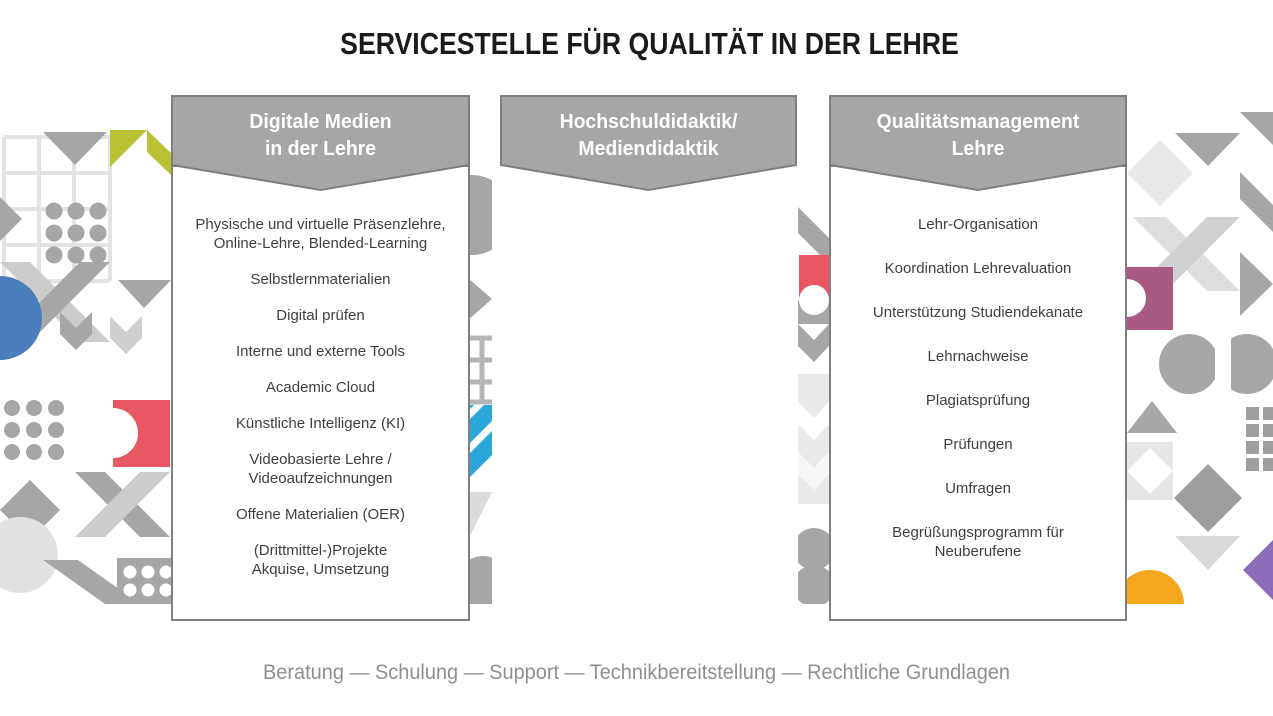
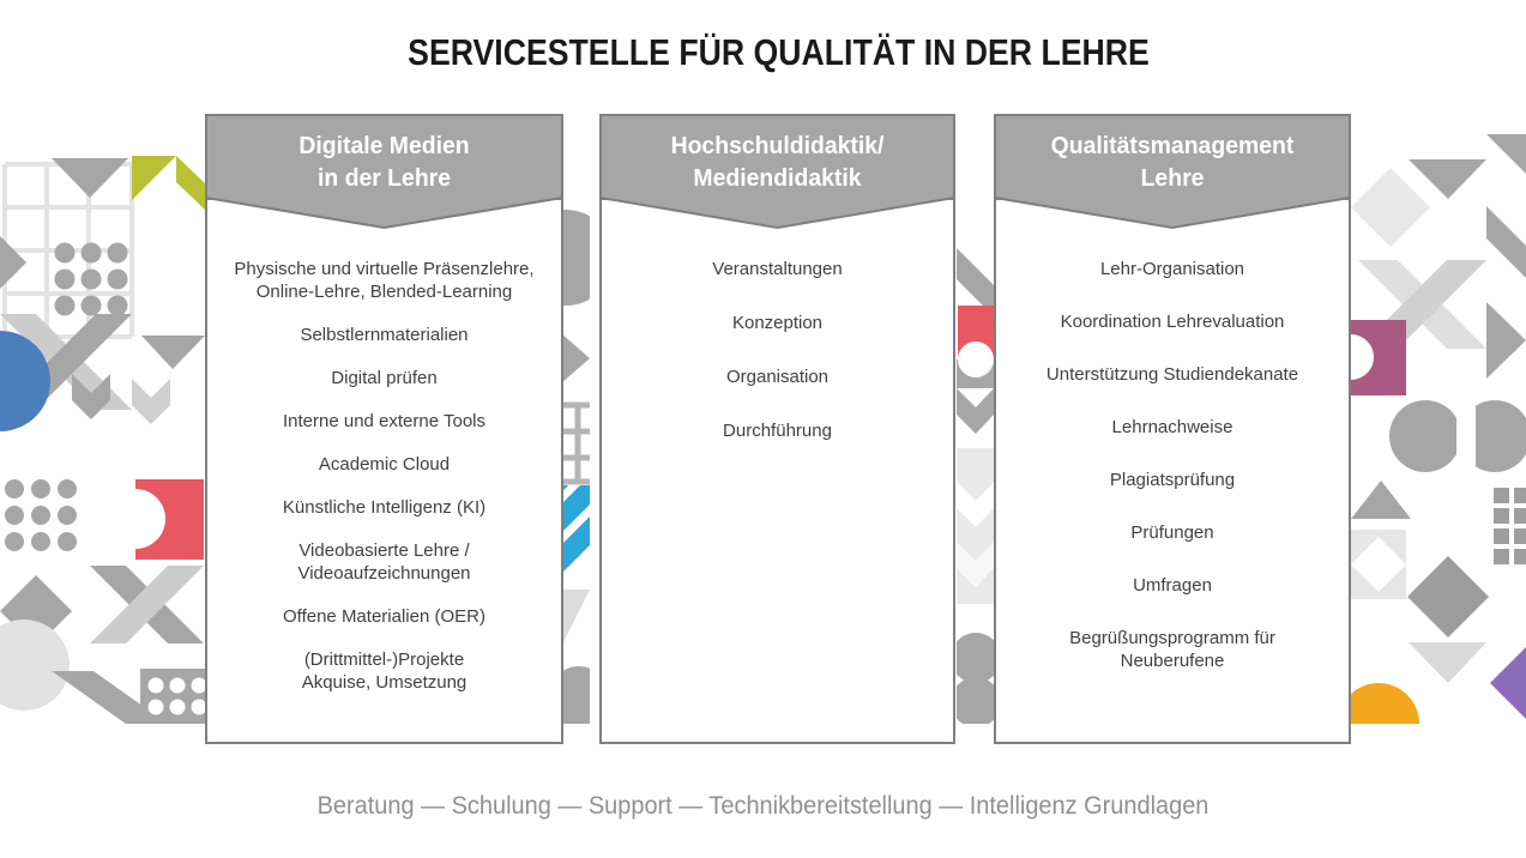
  SERVICESTELLE FÜR QUALITÄT IN DER LEHRE
  Digitale Medien
  in der Lehre
  Physische und virtuelle Präsenzlehre,
  Online-Lehre, Blended-Learning
  Selbstlernmaterialien
  Digital prüfen
  Interne und externe Tools
  Academic Cloud
  Künstliche Intelligenz (KI)
  Videobasierte Lehre /
  Videoaufzeichnungen
  Offene Materialien (OER)
  (Drittmittel-)Projekte
  Akquise, Umsetzung
  Hochschuldidaktik/
  Mediendidaktik
+ Veranstaltungen
+ Konzeption
+ Organisation
+ Durchführung
  Qualitätsmanagement
  Lehre
  Lehr-Organisation
  Koordination Lehrevaluation
  Unterstützung Studiendekanate
  Lehrnachweise
  Plagiatsprüfung
  Prüfungen
  Umfragen
  Begrüßungsprogramm für
  Neuberufene
- Beratung — Schulung — Support — Technikbereitstellung — Rechtliche Grundlagen
+ Beratung — Schulung — Support — Technikbereitstellung — Intelligenz Grundlagen
